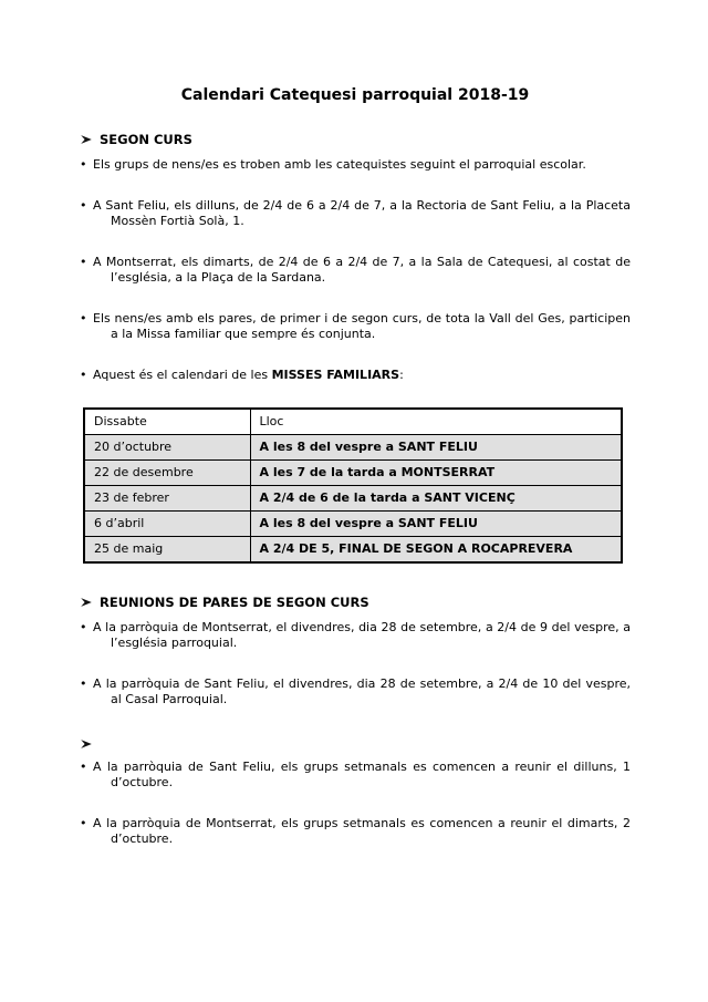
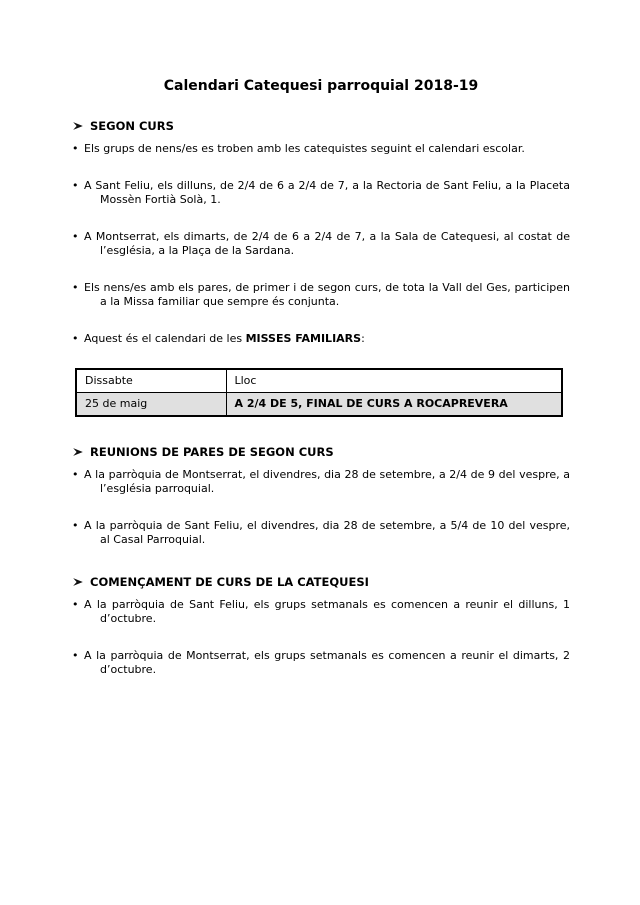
  Calendari Catequesi parroquial 2018-19
  SEGON CURS
  •
- Els grups de nens/es es troben amb les catequistes seguint el parroquial escolar.
+ Els grups de nens/es es troben amb les catequistes seguint el calendari escolar.
  •
  A Sant Feliu, els dilluns, de 2/4 de 6 a 2/4 de 7, a la Rectoria de Sant Feliu, a la Placeta Mossèn Fortià Solà, 1.
  •
  A Montserrat, els dimarts, de 2/4 de 6 a 2/4 de 7, a la Sala de Catequesi, al costat de l’església, a la Plaça de la Sardana.
  •
  Els nens/es amb els pares, de primer i de segon curs, de tota la Vall del Ges, participen a la Missa familiar que sempre és conjunta.
  •
  Aquest és el calendari de les MISSES FAMILIARS:
  Dissabte	Lloc
- 20 d’octubre	A les 8 del vespre a SANT FELIU
- 22 de desembre	A les 7 de la tarda a MONTSERRAT
- 23 de febrer	A 2/4 de 6 de la tarda a SANT VICENÇ
- 6 d’abril	A les 8 del vespre a SANT FELIU
- 25 de maig	A 2/4 DE 5, FINAL DE SEGON A ROCAPREVERA
+ 25 de maig	A 2/4 DE 5, FINAL DE CURS A ROCAPREVERA
  REUNIONS DE PARES DE SEGON CURS
  •
  A la parròquia de Montserrat, el divendres, dia 28 de setembre, a 2/4 de 9 del vespre, a l’església parroquial.
  •
- A la parròquia de Sant Feliu, el divendres, dia 28 de setembre, a 2/4 de 10 del vespre, al Casal Parroquial.
+ A la parròquia de Sant Feliu, el divendres, dia 28 de setembre, a 5/4 de 10 del vespre, al Casal Parroquial.
+ COMENÇAMENT DE CURS DE LA CATEQUESI
  •
  A la parròquia de Sant Feliu, els grups setmanals es comencen a reunir el dilluns, 1 d’octubre.
  •
  A la parròquia de Montserrat, els grups setmanals es comencen a reunir el dimarts, 2 d’octubre.
